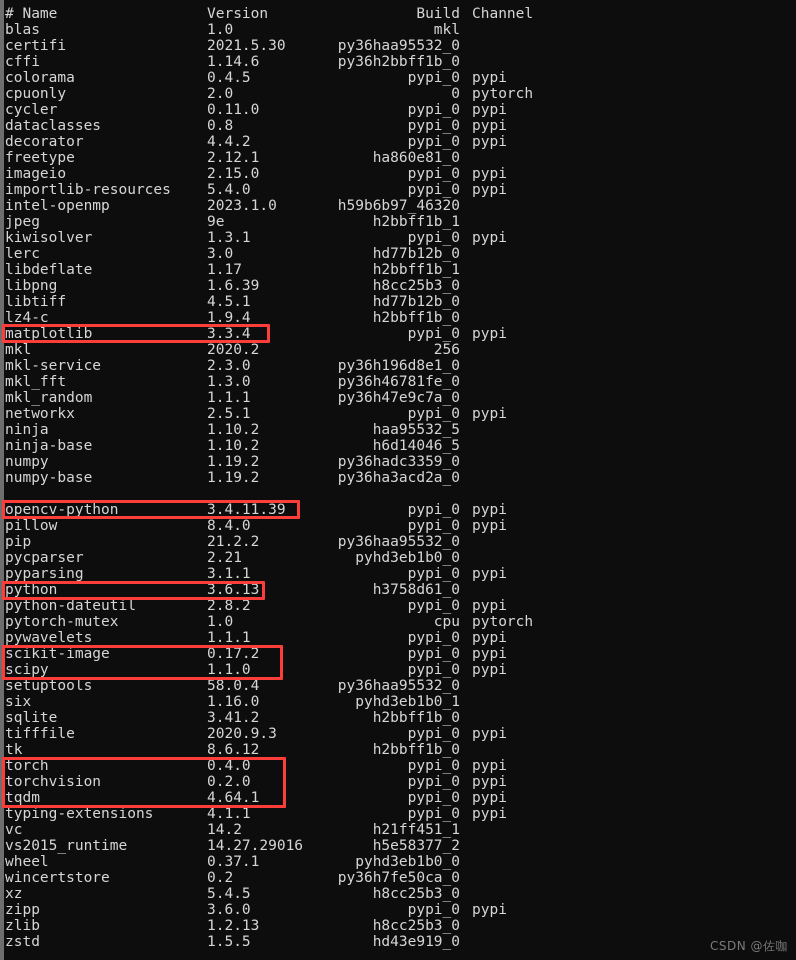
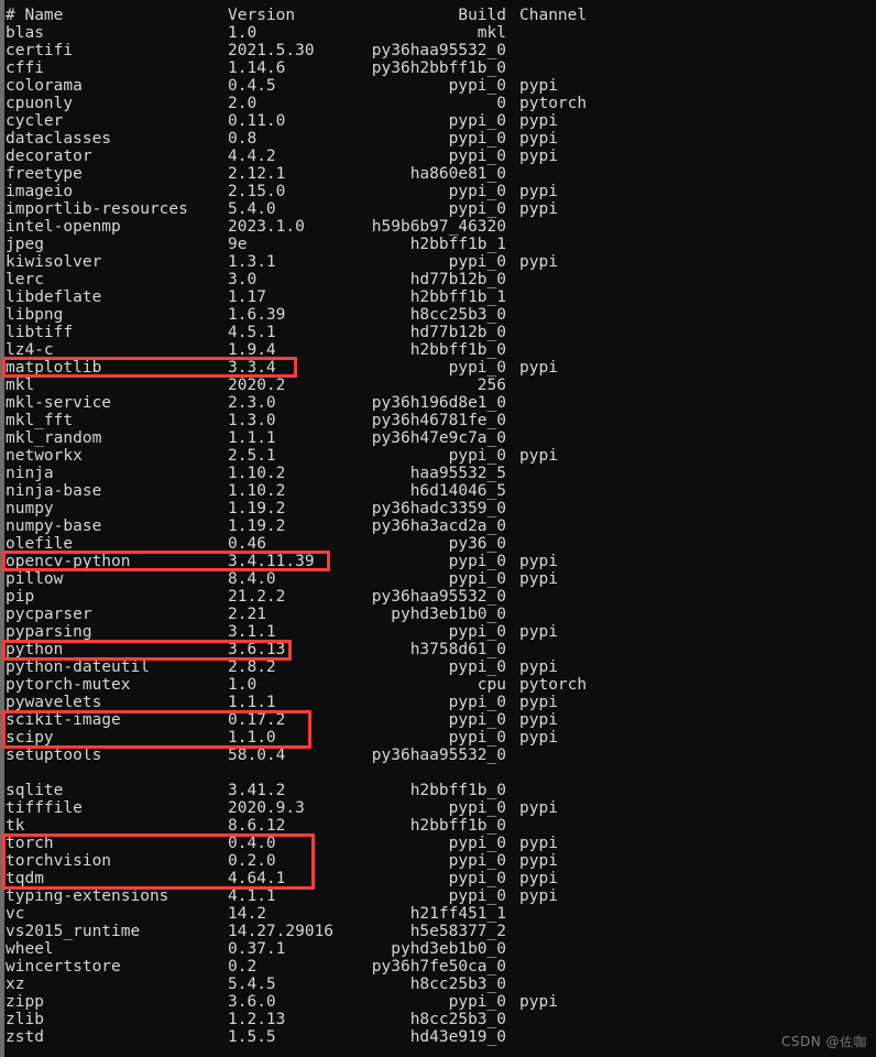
  # Name
  Version
  Build
  Channel
  blas
  1.0
  mkl
  certifi
  2021.5.30
  py36haa95532_0
  cffi
  1.14.6
  py36h2bbff1b_0
  colorama
  0.4.5
  pypi_0
  pypi
  cpuonly
  2.0
  0
  pytorch
  cycler
  0.11.0
  pypi_0
  pypi
  dataclasses
  0.8
  pypi_0
  pypi
  decorator
  4.4.2
  pypi_0
  pypi
  freetype
  2.12.1
  ha860e81_0
  imageio
  2.15.0
  pypi_0
  pypi
  importlib-resources
  5.4.0
  pypi_0
  pypi
  intel-openmp
  2023.1.0
  h59b6b97_46320
  jpeg
  9e
  h2bbff1b_1
  kiwisolver
  1.3.1
  pypi_0
  pypi
  lerc
  3.0
  hd77b12b_0
  libdeflate
  1.17
  h2bbff1b_1
  libpng
  1.6.39
  h8cc25b3_0
  libtiff
  4.5.1
  hd77b12b_0
  lz4-c
  1.9.4
  h2bbff1b_0
  matplotlib
  3.3.4
  pypi_0
  pypi
  mkl
  2020.2
  256
  mkl-service
  2.3.0
  py36h196d8e1_0
  mkl_fft
  1.3.0
  py36h46781fe_0
  mkl_random
  1.1.1
  py36h47e9c7a_0
  networkx
  2.5.1
  pypi_0
  pypi
  ninja
  1.10.2
  haa95532_5
  ninja-base
  1.10.2
  h6d14046_5
  numpy
  1.19.2
  py36hadc3359_0
  numpy-base
  1.19.2
  py36ha3acd2a_0
+ olefile
+ 0.46
+ py36_0
  opencv-python
  3.4.11.39
  pypi_0
  pypi
  pillow
  8.4.0
  pypi_0
  pypi
  pip
  21.2.2
  py36haa95532_0
  pycparser
  2.21
  pyhd3eb1b0_0
  pyparsing
  3.1.1
  pypi_0
  pypi
  python
  3.6.13
  h3758d61_0
  python-dateutil
  2.8.2
  pypi_0
  pypi
  pytorch-mutex
  1.0
  cpu
  pytorch
  pywavelets
  1.1.1
  pypi_0
  pypi
  scikit-image
  0.17.2
  pypi_0
  pypi
  scipy
  1.1.0
  pypi_0
  pypi
  setuptools
  58.0.4
  py36haa95532_0
- six
- 1.16.0
- pyhd3eb1b0_1
  sqlite
  3.41.2
  h2bbff1b_0
  tifffile
  2020.9.3
  pypi_0
  pypi
  tk
  8.6.12
  h2bbff1b_0
  torch
  0.4.0
  pypi_0
  pypi
  torchvision
  0.2.0
  pypi_0
  pypi
  tqdm
  4.64.1
  pypi_0
  pypi
  typing-extensions
  4.1.1
  pypi_0
  pypi
  vc
  14.2
  h21ff451_1
  vs2015_runtime
  14.27.29016
  h5e58377_2
  wheel
  0.37.1
  pyhd3eb1b0_0
  wincertstore
  0.2
  py36h7fe50ca_0
  xz
  5.4.5
  h8cc25b3_0
  zipp
  3.6.0
  pypi_0
  pypi
  zlib
  1.2.13
  h8cc25b3_0
  zstd
  1.5.5
  hd43e919_0
  CSDN @佐咖
